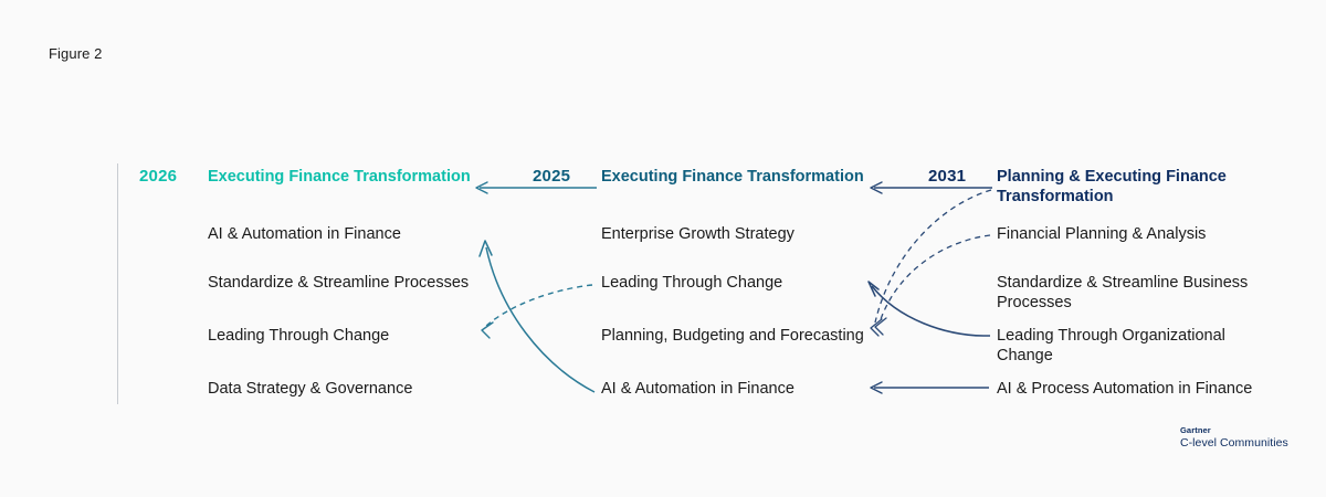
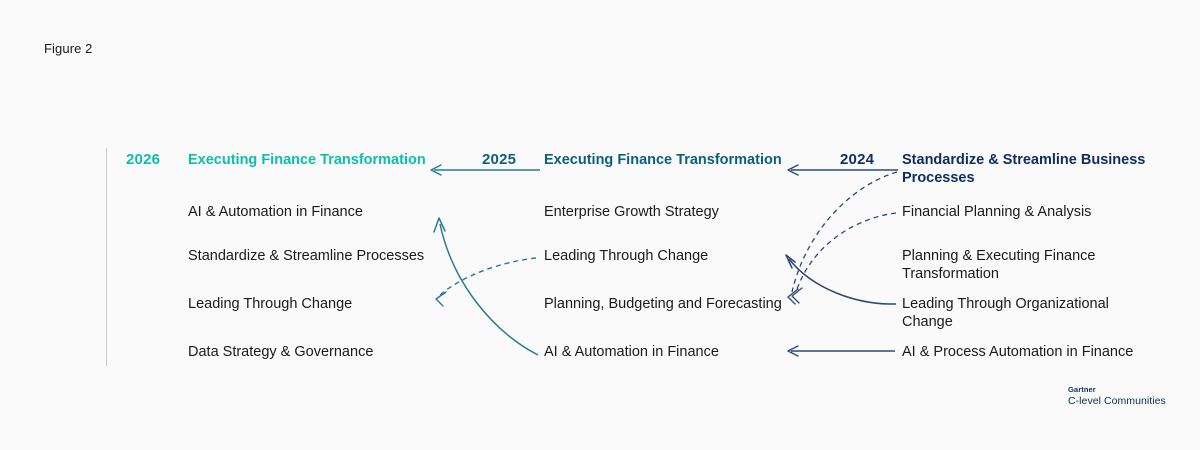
  Figure 2
  2026
  Executing Finance Transformation
  AI & Automation in Finance
  Standardize & Streamline Processes
  Leading Through Change
  Data Strategy & Governance
  2025
  Executing Finance Transformation
  Enterprise Growth Strategy
  Leading Through Change
  Planning, Budgeting and Forecasting
  AI & Automation in Finance
- 2031
+ 2024
- Planning & Executing Finance Transformation
+ Standardize & Streamline Business Processes
  Financial Planning & Analysis
- Standardize & Streamline Business Processes
+ Planning & Executing Finance Transformation
  Leading Through Organizational Change
  AI & Process Automation in Finance
  Gartner
  C-level Communities
